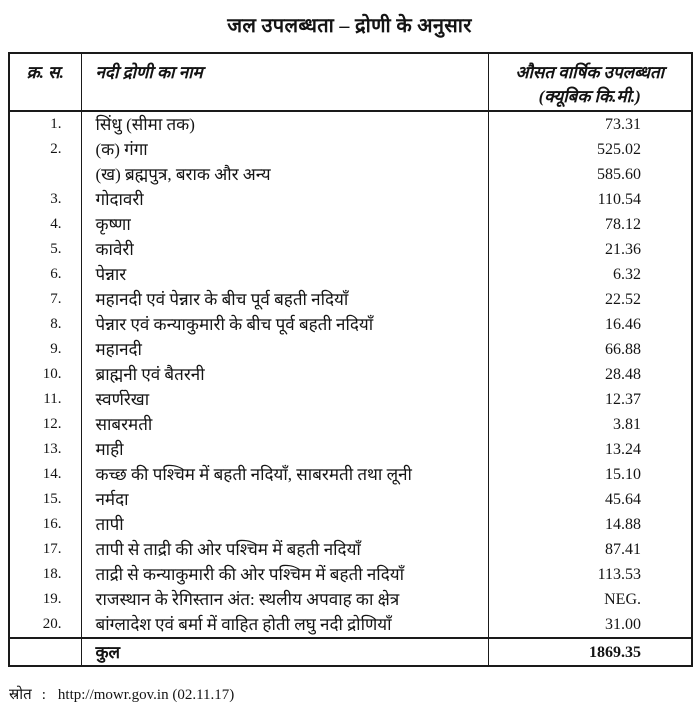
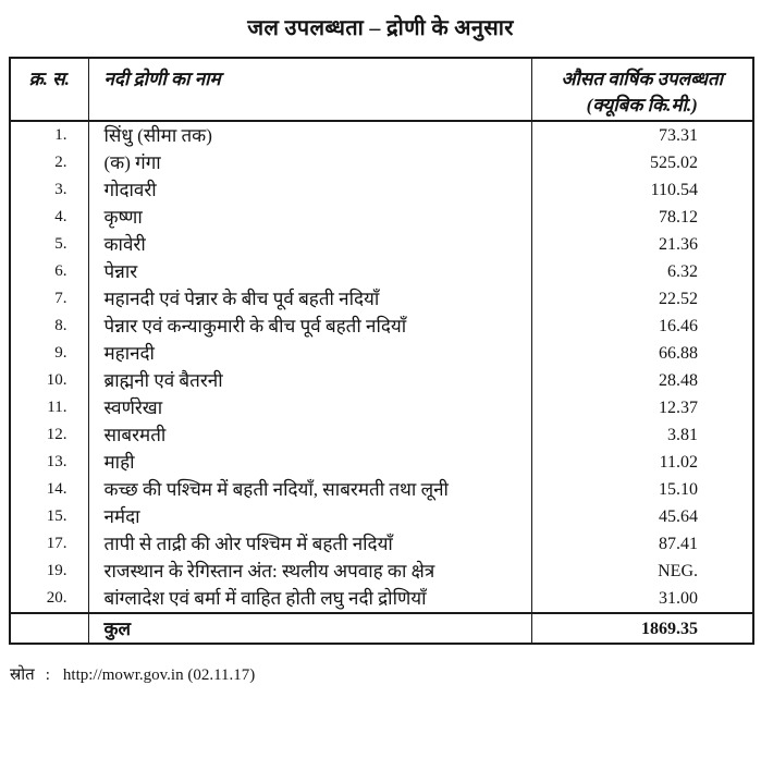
  जल उपलब्धता – द्रोणी के अनुसार
  क्र. स.	नदी द्रोणी का नाम	औसत वार्षिक उपलब्धता (क्यूबिक कि.मी.)
  1.	सिंधु (सीमा तक)	73.31
  2.	(क) गंगा	525.02
- 	(ख) ब्रह्मपुत्र, बराक और अन्य	585.60
  3.	गोदावरी	110.54
  4.	कृष्णा	78.12
  5.	कावेरी	21.36
  6.	पेन्नार	6.32
  7.	महानदी एवं पेन्नार के बीच पूर्व बहती नदियाँ	22.52
  8.	पेन्नार एवं कन्याकुमारी के बीच पूर्व बहती नदियाँ	16.46
  9.	महानदी	66.88
  10.	ब्राह्मनी एवं बैतरनी	28.48
  11.	स्वर्णरेखा	12.37
  12.	साबरमती	3.81
- 13.	माही	13.24
+ 13.	माही	11.02
  14.	कच्छ की पश्चिम में बहती नदियाँ, साबरमती तथा लूनी	15.10
  15.	नर्मदा	45.64
- 16.	तापी	14.88
  17.	तापी से ताद्री की ओर पश्चिम में बहती नदियाँ	87.41
- 18.	ताद्री से कन्याकुमारी की ओर पश्चिम में बहती नदियाँ	113.53
  19.	राजस्थान के रेगिस्तान अंत: स्थलीय अपवाह का क्षेत्र	NEG.
  20.	बांग्लादेश एवं बर्मा में वाहित होती लघु नदी द्रोणियाँ	31.00
  	कुल	1869.35
  स्रोत : http://mowr.gov.in (02.11.17)
